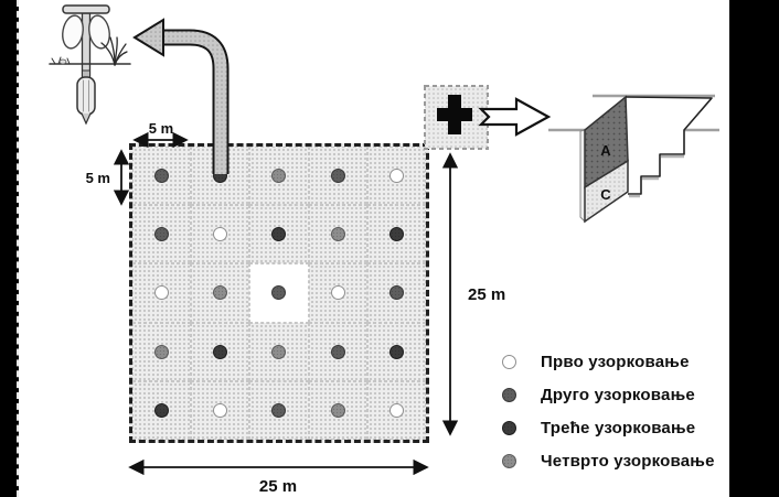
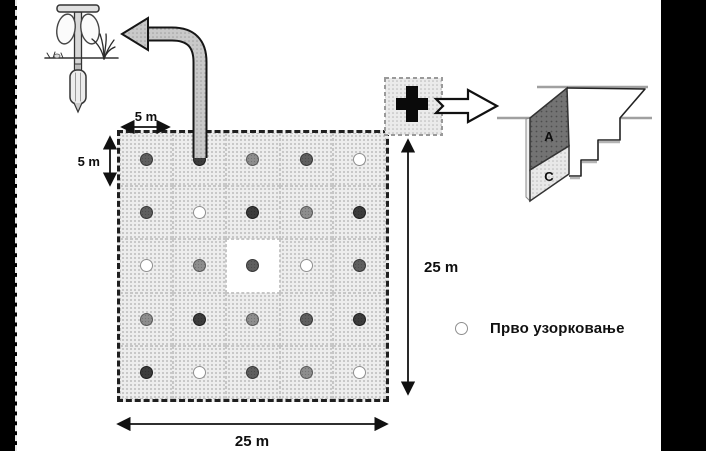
  Прво узорковање
- Друго узорковање
- Треће узорковање
- Четврто узорковање
  5 m
  5 m
  25 m
  25 m
  A
  C
